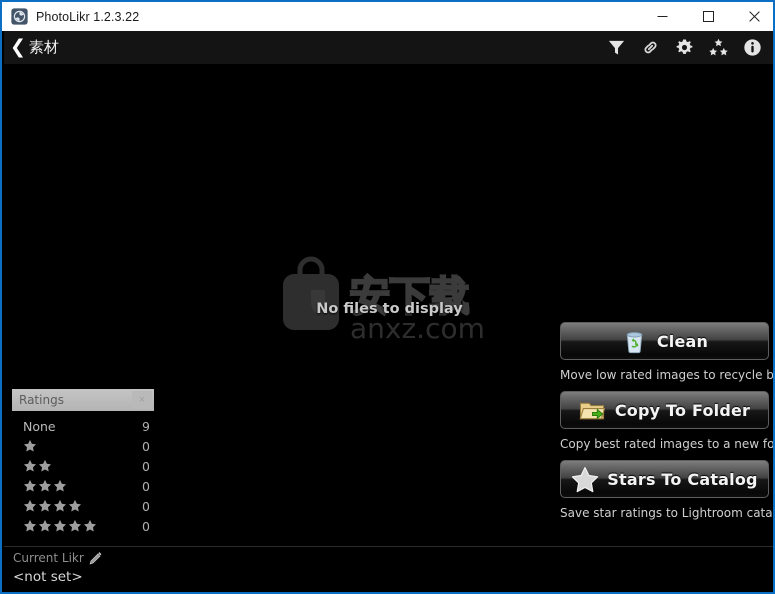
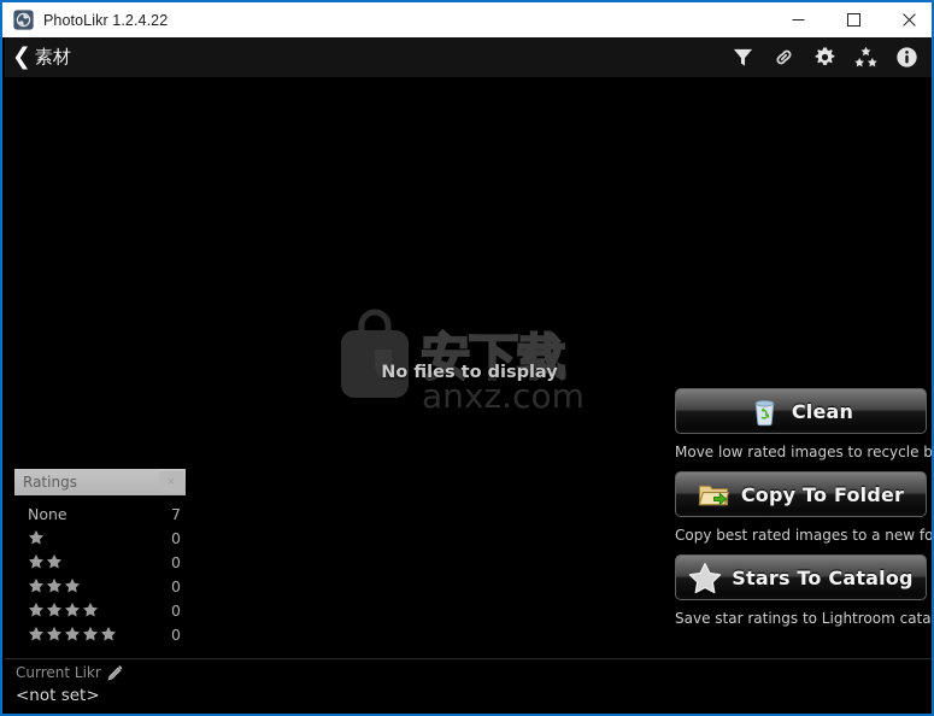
- PhotoLikr 1.2.3.22
+ PhotoLikr 1.2.4.22
  ❮
  素材
  安下载
  anxz.com
  No files to display
  Ratings
  None
- 9
+ 7
  0
  0
  0
  0
  0
  Clean
  Move low rated images to recycle b
  Copy To Folder
  Copy best rated images to a new fo
  Stars To Catalog
  Save star ratings to Lightroom cata
  Current Likr
  <not set>
